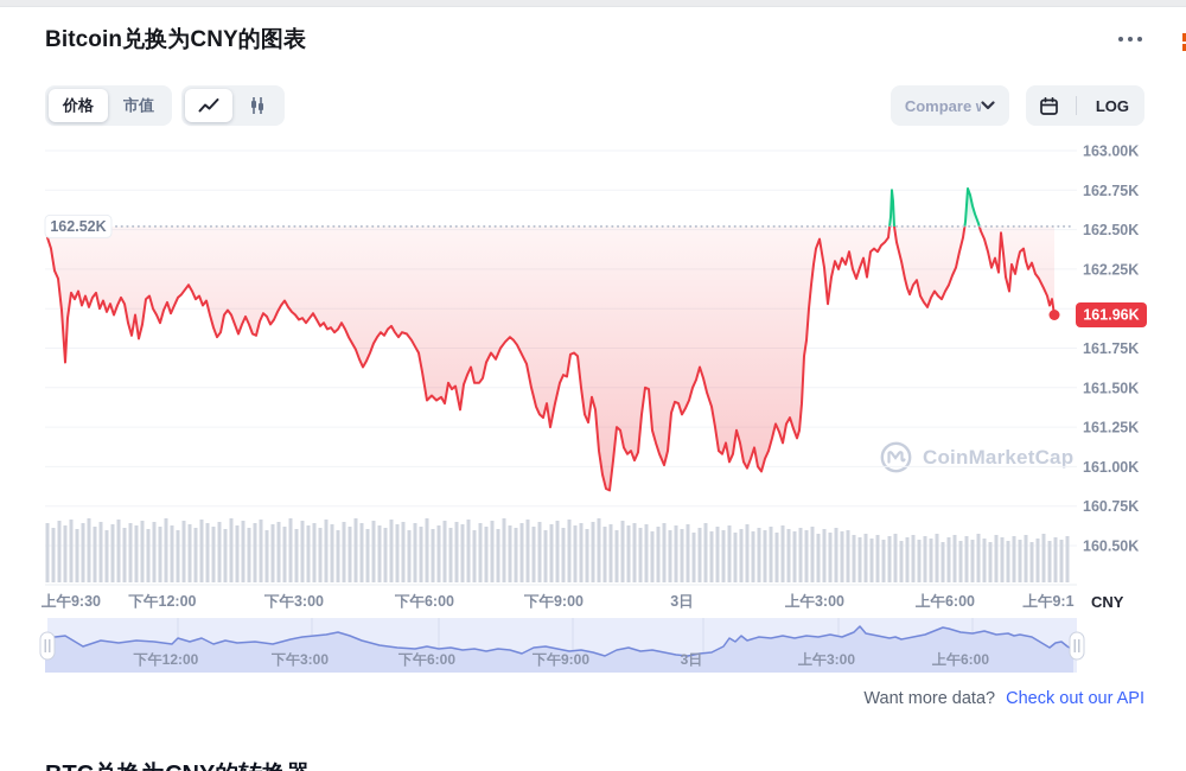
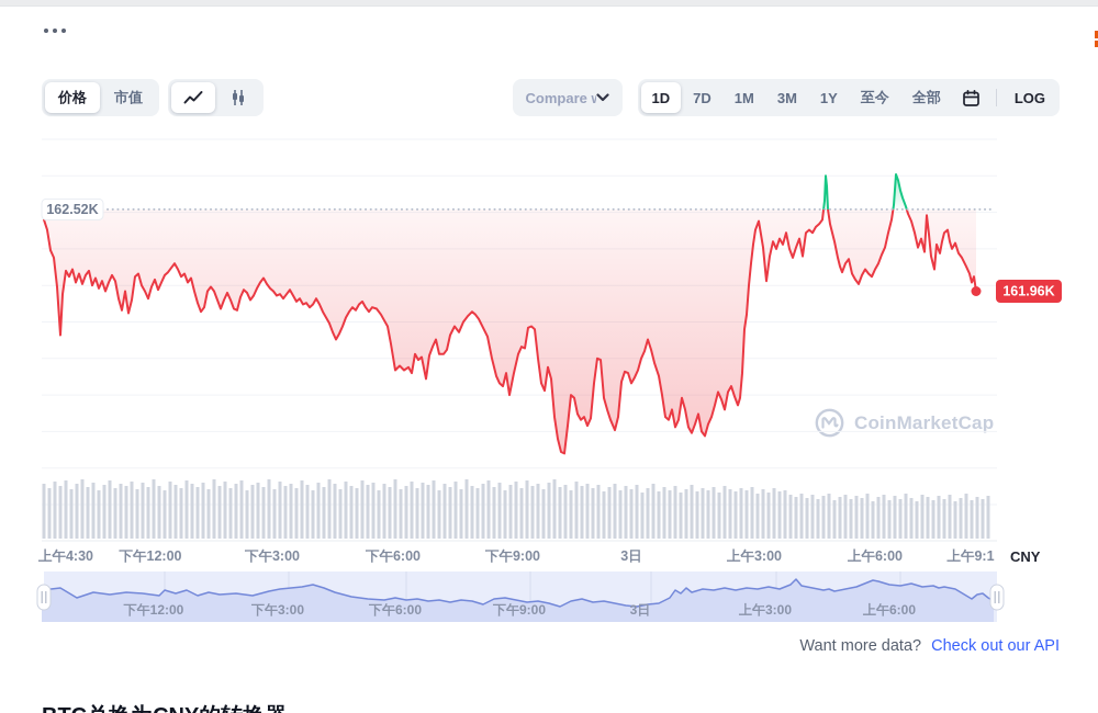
- Bitcoin兑换为CNY的图表
  价格
  市值
+ 1D
+ 7D
+ 1M
+ 3M
+ 1Y
+ 至今
+ 全部
  LOG
  CoinMarketCap
  162.52K
  161.96K
- 163.00K
- 162.75K
- 162.50K
- 162.25K
- 161.75K
- 161.50K
- 161.25K
- 161.00K
- 160.75K
- 160.50K
- 上午9:30
+ 上午4:30
  下午12:00
  下午3:00
  下午6:00
  下午9:00
  3日
  上午3:00
  上午6:00
  上午9:1
  CNY
  下午12:00
  下午3:00
  下午6:00
  下午9:00
  3日
  上午3:00
  上午6:00
  Want more data? Check out our API
